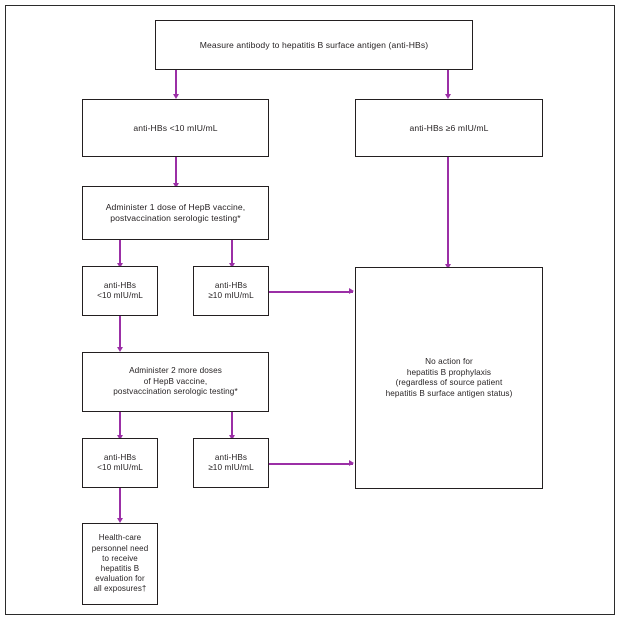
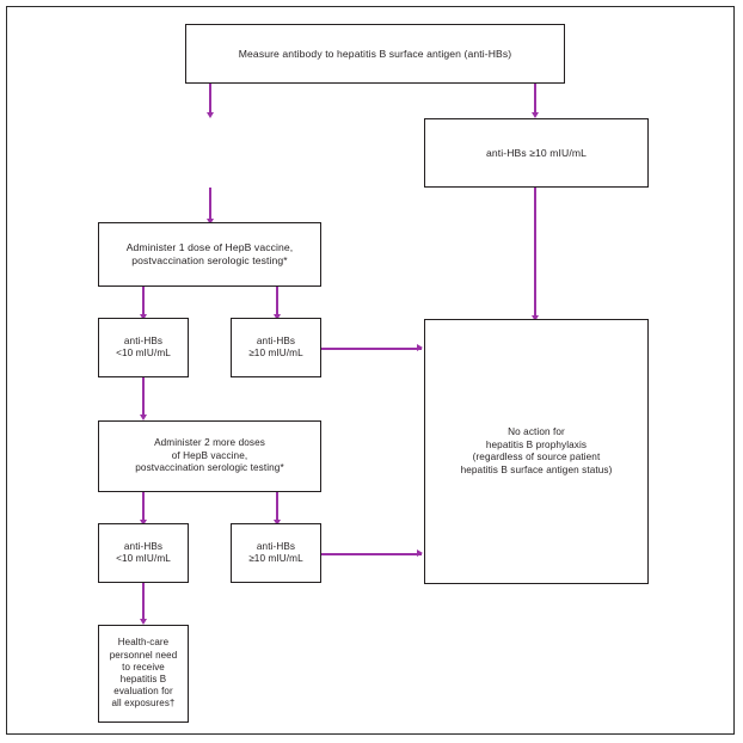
  Measure antibody to hepatitis B surface antigen (anti-HBs)
- anti-HBs <10 mIU/mL
- anti-HBs ≥6 mIU/mL
+ anti-HBs ≥10 mIU/mL
  Administer 1 dose of HepB vaccine,
  postvaccination serologic testing*
  anti-HBs
  <10 mIU/mL
  anti-HBs
  ≥10 mIU/mL
  No action for
  hepatitis B prophylaxis
  (regardless of source patient
  hepatitis B surface antigen status)
  Administer 2 more doses
  of HepB vaccine,
  postvaccination serologic testing*
  anti-HBs
  <10 mIU/mL
  anti-HBs
  ≥10 mIU/mL
  Health-care
  personnel need
  to receive
  hepatitis B
  evaluation for
  all exposures†
